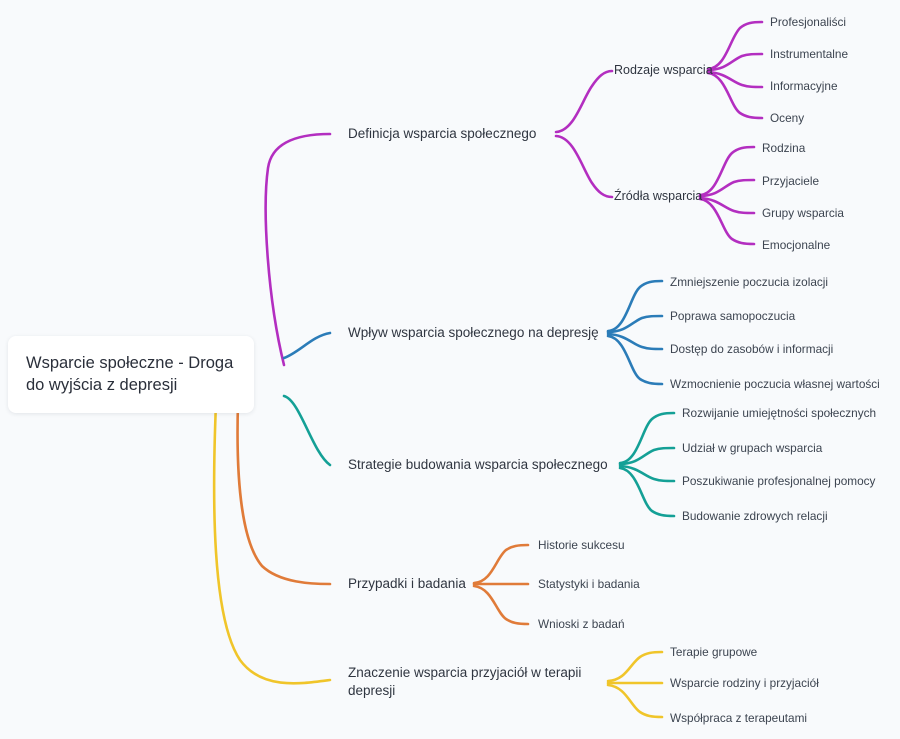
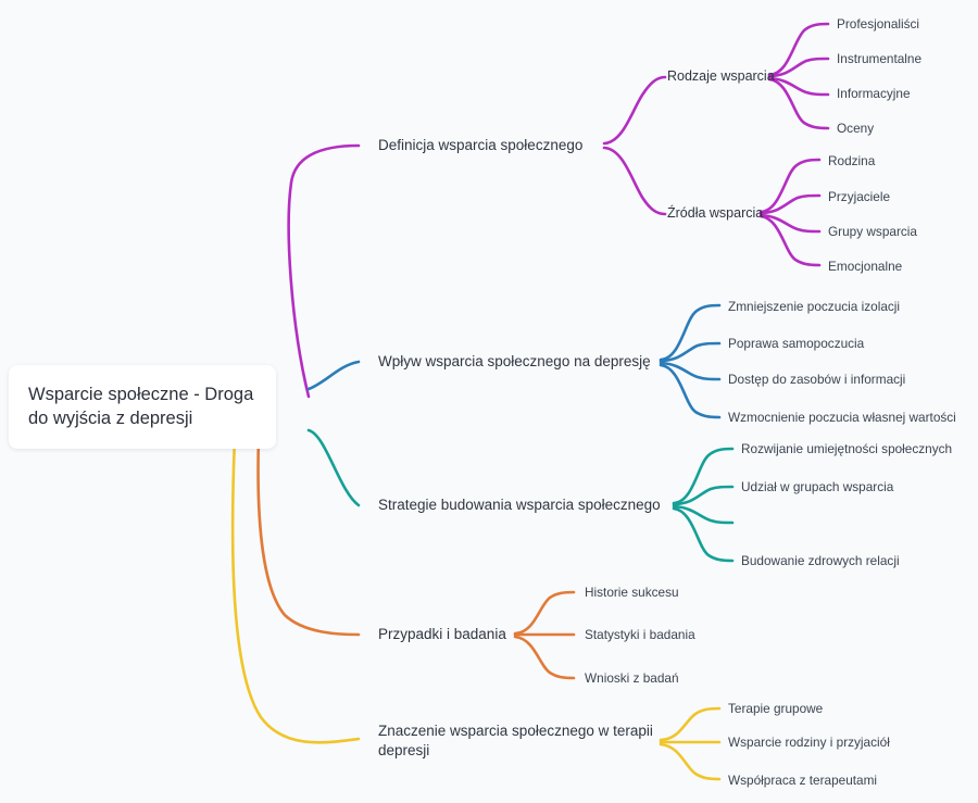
  Wsparcie społeczne - Droga do wyjścia z depresji
  Definicja wsparcia społecznego
  Rodzaje wsparcia
  Profesjonaliści
  Instrumentalne
  Informacyjne
  Oceny
  Źródła wsparcia
  Rodzina
  Przyjaciele
  Grupy wsparcia
  Emocjonalne
  Wpływ wsparcia społecznego na depresję
  Zmniejszenie poczucia izolacji
  Poprawa samopoczucia
  Dostęp do zasobów i informacji
  Wzmocnienie poczucia własnej wartości
  Strategie budowania wsparcia społecznego
  Rozwijanie umiejętności społecznych
  Udział w grupach wsparcia
- Poszukiwanie profesjonalnej pomocy
  Budowanie zdrowych relacji
  Przypadki i badania
  Historie sukcesu
  Statystyki i badania
  Wnioski z badań
- Znaczenie wsparcia przyjaciół w terapii depresji
+ Znaczenie wsparcia społecznego w terapii depresji
  Terapie grupowe
  Wsparcie rodziny i przyjaciół
  Współpraca z terapeutami
